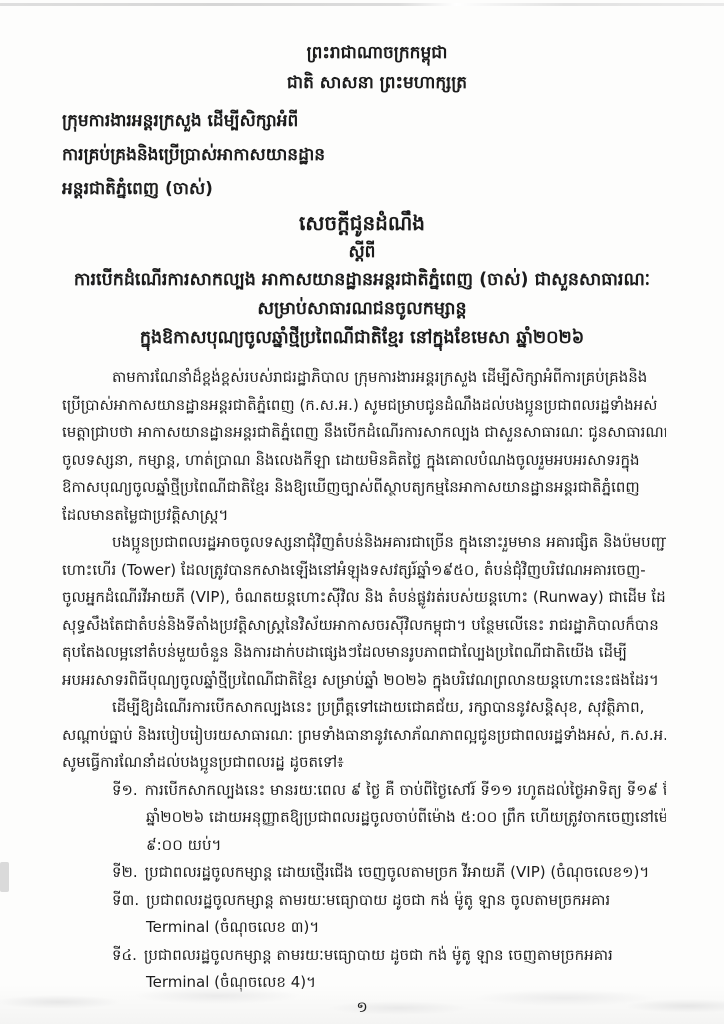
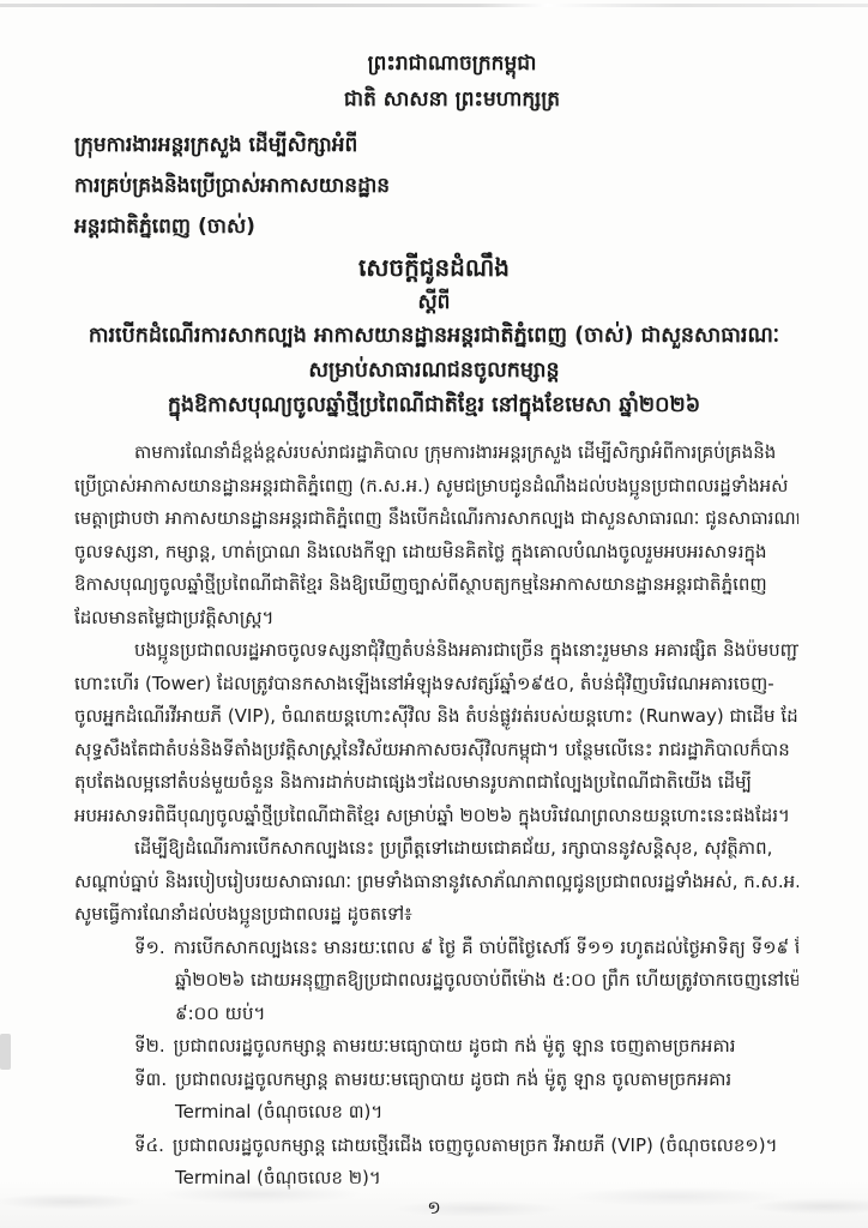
  ព្រះរាជាណាចក្រកម្ពុជា
  ជាតិ សាសនា ព្រះមហាក្សត្រ
  ក្រុមការងារអន្តរក្រសួង ដើម្បីសិក្សាអំពី
  ការគ្រប់គ្រងនិងប្រើប្រាស់អាកាសយានដ្ឋាន
  អន្តរជាតិភ្នំពេញ (ចាស់)
  សេចក្តីជូនដំណឹង
  ស្តីពី
  ការបើកដំណើរការសាកល្បង អាកាសយានដ្ឋានអន្តរជាតិភ្នំពេញ (ចាស់) ជាសួនសាធារណៈ
  សម្រាប់សាធារណជនចូលកម្សាន្ត
  ក្នុងឱកាសបុណ្យចូលឆ្នាំថ្មីប្រពៃណីជាតិខ្មែរ នៅក្នុងខែមេសា ឆ្នាំ២០២៦
  តាមការណែនាំដ៏ខ្ពង់ខ្ពស់របស់រាជរដ្ឋាភិបាល ក្រុមការងារអន្តរក្រសួង ដើម្បីសិក្សាអំពីការគ្រប់គ្រងនិង
  ប្រើប្រាស់អាកាសយានដ្ឋានអន្តរជាតិភ្នំពេញ (ក.ស.អ.) សូមជម្រាបជូនដំណឹងដល់បងប្អូនប្រជាពលរដ្ឋទាំងអស់
  មេត្តាជ្រាបថា អាកាសយានដ្ឋានអន្តរជាតិភ្នំពេញ នឹងបើកដំណើរការសាកល្បង ជាសួនសាធារណៈ ជូនសាធារណ
  ចូលទស្សនា, កម្សាន្ត, ហាត់ប្រាណ និងលេងកីឡា ដោយមិនគិតថ្លៃ ក្នុងគោលបំណងចូលរួមអបអរសាទរក្នុង
  ឱកាសបុណ្យចូលឆ្នាំថ្មីប្រពៃណីជាតិខ្មែរ និងឱ្យឃើញច្បាស់ពីស្ថាបត្យកម្មនៃអាកាសយានដ្ឋានអន្តរជាតិភ្នំពេញ
  ដែលមានតម្លៃជាប្រវត្តិសាស្ត្រ។
  បងប្អូនប្រជាពលរដ្ឋអាចចូលទស្សនាជុំវិញតំបន់និងអគារជាច្រើន ក្នុងនោះរួមមាន អគារផ្សិត និងប៉មបញ្ជា
  ហោះហើរ (Tower) ដែលត្រូវបានកសាងឡើងនៅអំឡុងទសវត្សរ៍ឆ្នាំ១៩៥០, តំបន់ជុំវិញបរិវេណអគារចេញ-
  ចូលអ្នកដំណើរវីអាយភី (VIP), ចំណតយន្តហោះស៊ីវិល និង តំបន់ផ្លូវរត់របស់យន្តហោះ (Runway) ជាដើម ដែ
  សុទ្ធសឹងតែជាតំបន់និងទីតាំងប្រវត្តិសាស្ត្រនៃវិស័យអាកាសចរស៊ីវិលកម្ពុជា។ បន្ថែមលើនេះ រាជរដ្ឋាភិបាលក៏បាន
  តុបតែងលម្អនៅតំបន់មួយចំនួន និងការដាក់បដាផ្សេងៗដែលមានរូបភាពជាល្បែងប្រពៃណីជាតិយើង ដើម្បី
  អបអរសាទរពិធីបុណ្យចូលឆ្នាំថ្មីប្រពៃណីជាតិខ្មែរ សម្រាប់ឆ្នាំ ២០២៦ ក្នុងបរិវេណព្រលានយន្តហោះនេះផងដែរ។
  ដើម្បីឱ្យដំណើរការបើកសាកល្បងនេះ ប្រព្រឹត្តទៅដោយជោគជ័យ, រក្សាបាននូវសន្តិសុខ, សុវត្ថិភាព,
  សណ្ដាប់ធ្នាប់ និងរបៀបរៀបរយសាធារណៈ ព្រមទាំងធានានូវសោភ័ណភាពល្អជូនប្រជាពលរដ្ឋទាំងអស់, ក.ស.អ.
  សូមធ្វើការណែនាំដល់បងប្អូនប្រជាពលរដ្ឋ ដូចតទៅ៖
  ទី១. ការបើកសាកល្បងនេះ មានរយៈពេល ៩ ថ្ងៃ គឺ ចាប់ពីថ្ងៃសៅរ៍ ទី១១ រហូតដល់ថ្ងៃអាទិត្យ ទី១៩
  ឆ្នាំ២០២៦ ដោយអនុញ្ញាតឱ្យប្រជាពលរដ្ឋចូលចាប់ពីម៉ោង ៥:០០ ព្រឹក ហើយត្រូវចាកចេញនៅម៉ោ
  ៩:០០ យប់។
- ទី២. ប្រជាពលរដ្ឋចូលកម្សាន្ត ដោយថ្មើរជើង ចេញចូលតាមច្រក វីអាយភី (VIP) (ចំណុចលេខ១)។
+ ទី២. ប្រជាពលរដ្ឋចូលកម្សាន្ត តាមរយៈមធ្យោបាយ ដូចជា កង់ ម៉ូតូ ឡាន ចេញតាមច្រកអគារ
  ទី៣. ប្រជាពលរដ្ឋចូលកម្សាន្ត តាមរយៈមធ្យោបាយ ដូចជា កង់ ម៉ូតូ ឡាន ចូលតាមច្រកអគារ
  Terminal (ចំណុចលេខ ៣)។
- ទី៤. ប្រជាពលរដ្ឋចូលកម្សាន្ត តាមរយៈមធ្យោបាយ ដូចជា កង់ ម៉ូតូ ឡាន ចេញតាមច្រកអគារ
+ ទី៤. ប្រជាពលរដ្ឋចូលកម្សាន្ត ដោយថ្មើរជើង ចេញចូលតាមច្រក វីអាយភី (VIP) (ចំណុចលេខ១)។
- Terminal (ចំណុចលេខ 4)។
+ Terminal (ចំណុចលេខ ២)។
  ១
